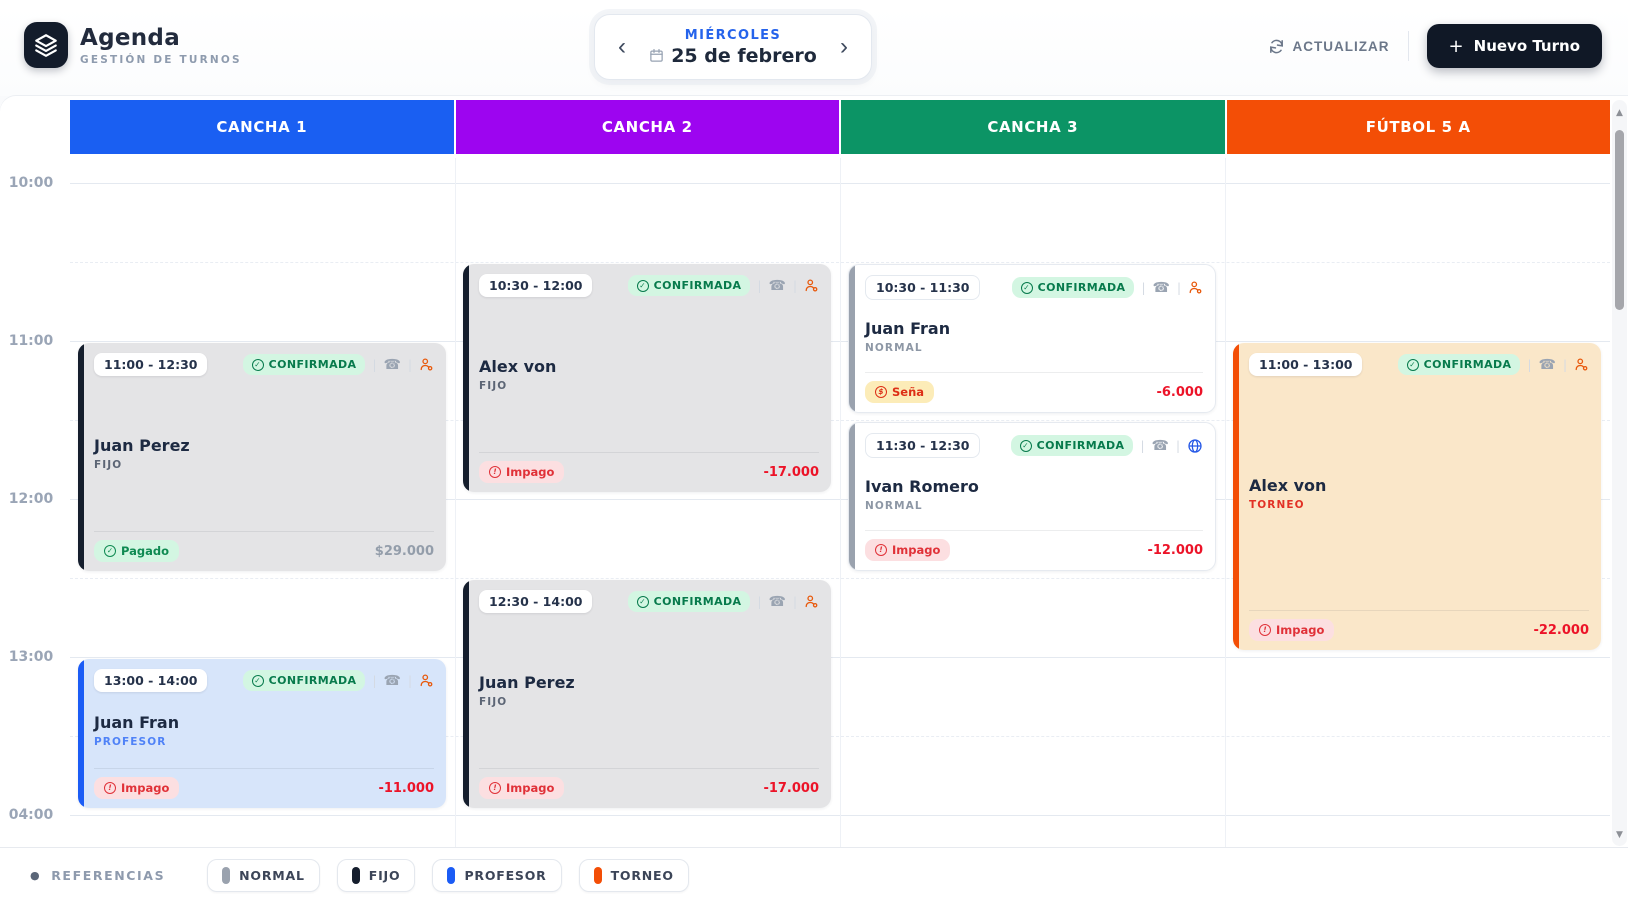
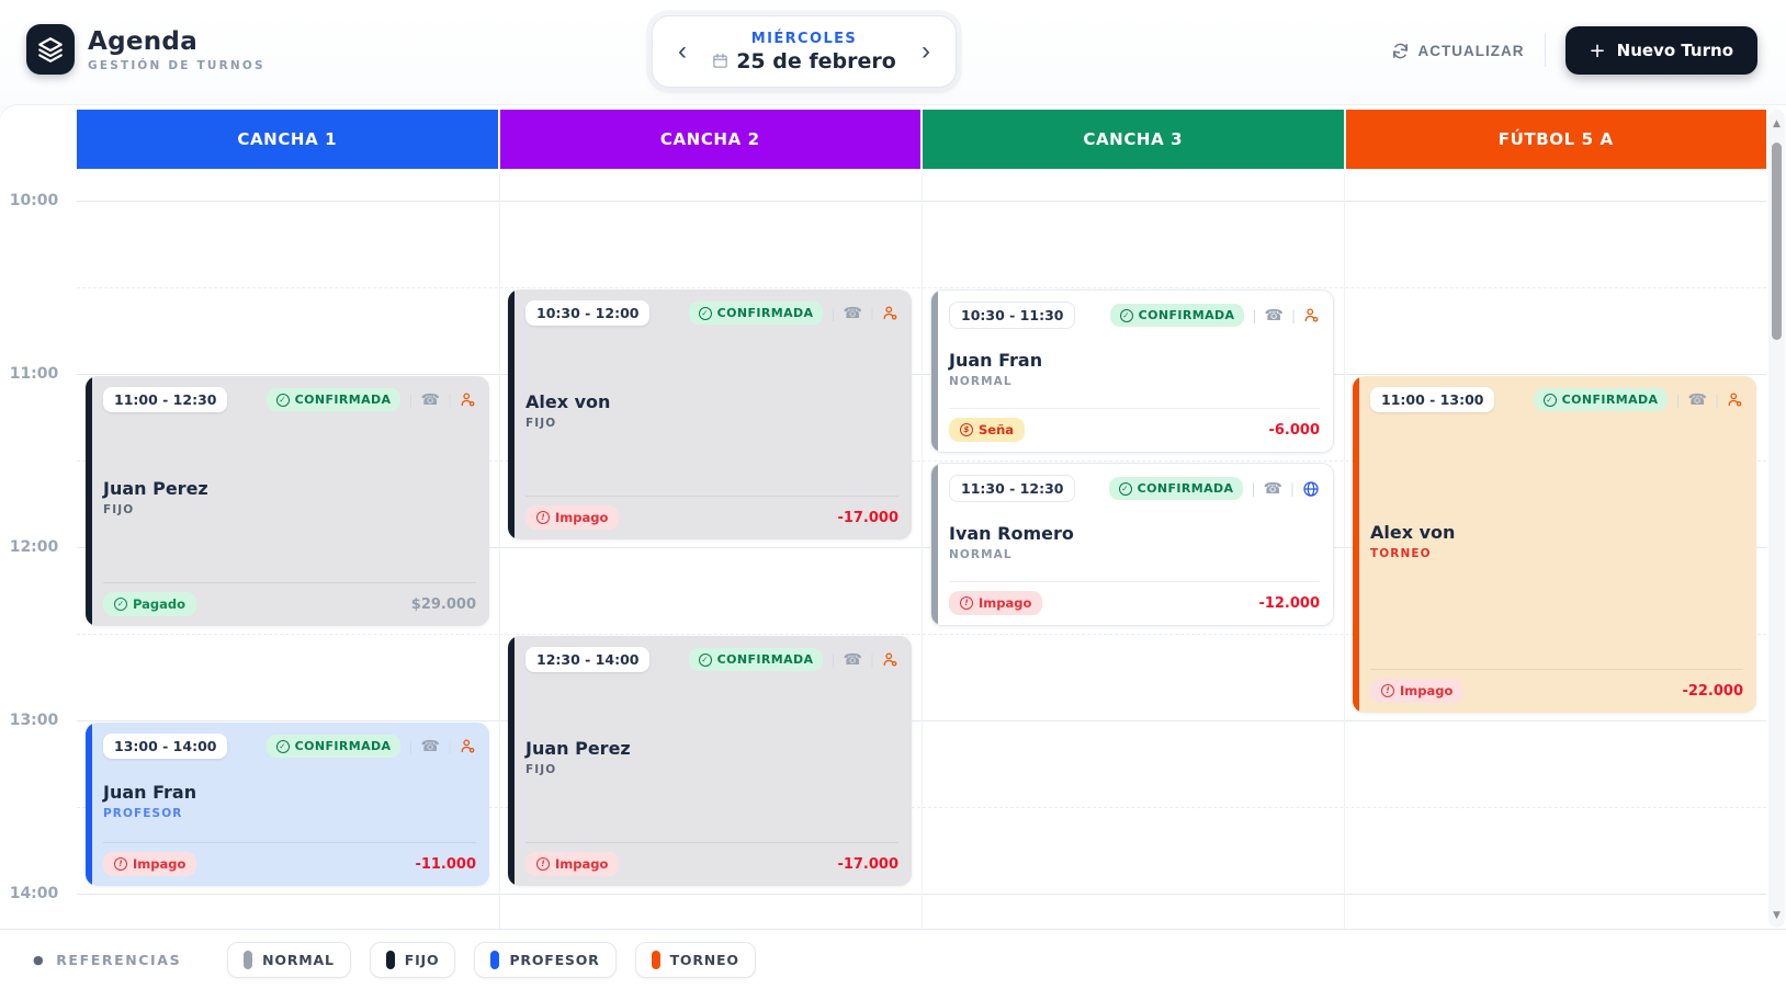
  Agenda
  GESTIÓN DE TURNOS
  ‹
  MIÉRCOLES
  25 de febrero
  ›
  ACTUALIZAR
  +
  Nuevo Turno
  CANCHA 1
  CANCHA 2
  CANCHA 3
  FÚTBOL 5 A
  10:00
  11:00
  12:00
  13:00
- 04:00
+ 14:00
  11:00 - 12:30
  ✓
  CONFIRMADA
  ☎
  Juan Perez
  FIJO
  ✓
  Pagado
  $29.000
  13:00 - 14:00
  ✓
  CONFIRMADA
  ☎
  Juan Fran
  PROFESOR
  !
  Impago
  -11.000
  10:30 - 12:00
  ✓
  CONFIRMADA
  ☎
  Alex von
  FIJO
  !
  Impago
  -17.000
  12:30 - 14:00
  ✓
  CONFIRMADA
  ☎
  Juan Perez
  FIJO
  !
  Impago
  -17.000
  10:30 - 11:30
  ✓
  CONFIRMADA
  |
  ☎
  Juan Fran
  NORMAL
  $
  Seña
  -6.000
  11:30 - 12:30
  ✓
  CONFIRMADA
  |
  ☎
  Ivan Romero
  NORMAL
  !
  Impago
  -12.000
  11:00 - 13:00
  ✓
  CONFIRMADA
  |
  ☎
  Alex von
  TORNEO
  !
  Impago
  -22.000
  ▲
  ▼
  ●
  REFERENCIAS
  NORMAL
  FIJO
  PROFESOR
  TORNEO
